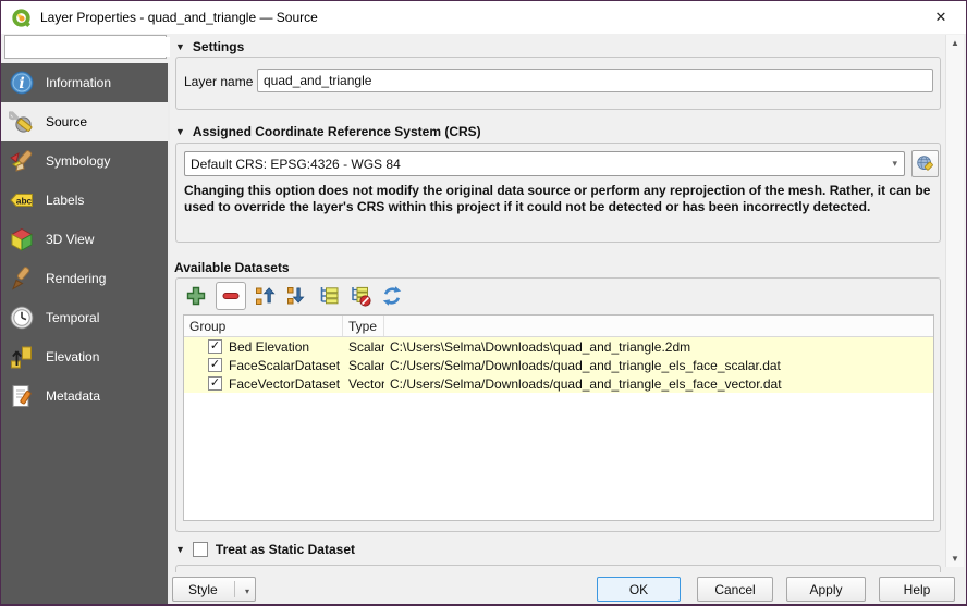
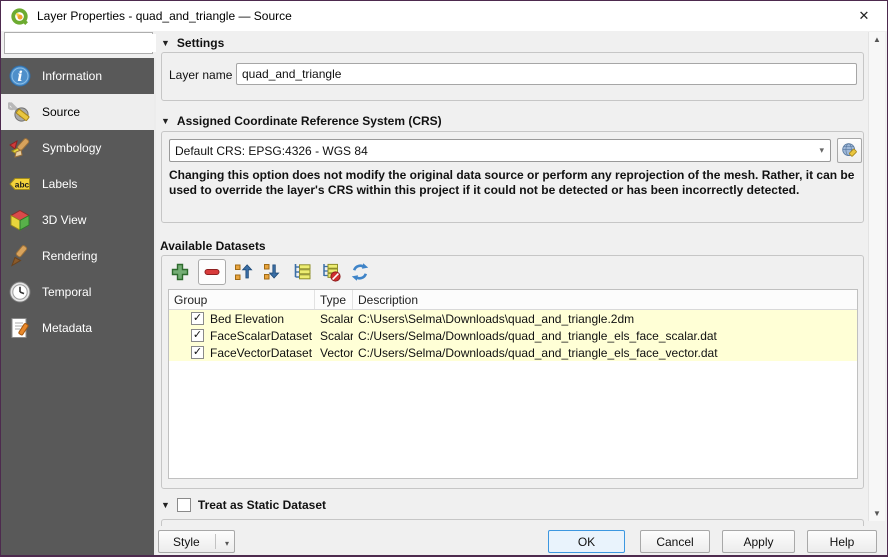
  Layer Properties - quad_and_triangle — Source
  ✕
  i
  Information
  Source
  Symbology
  abc
  Labels
  3D View
  Rendering
  Temporal
- Elevation
  Metadata
  ▼
  Settings
  Layer name
  quad_and_triangle
  ▼
  Assigned Coordinate Reference System (CRS)
  Default CRS: EPSG:4326 - WGS 84
  ▾
  Changing this option does not modify the original data source or perform any reprojection of the mesh. Rather, it can be used to override the layer's CRS within this project if it could not be detected or has been incorrectly detected.
  Available Datasets
  Group
  Type
+ Description
  ✓
  Bed Elevation
  Scalar
  C:\Users\Selma\Downloads\quad_and_triangle.2dm
  ✓
  FaceScalarDataset
  Scalar
  C:/Users/Selma/Downloads/quad_and_triangle_els_face_scalar.dat
  ✓
  FaceVectorDataset
  Vector
  C:/Users/Selma/Downloads/quad_and_triangle_els_face_vector.dat
  ▼
  Treat as Static Dataset
  ▲
  ▼
  Style
  ▾
  OK
  Cancel
  Apply
  Help
